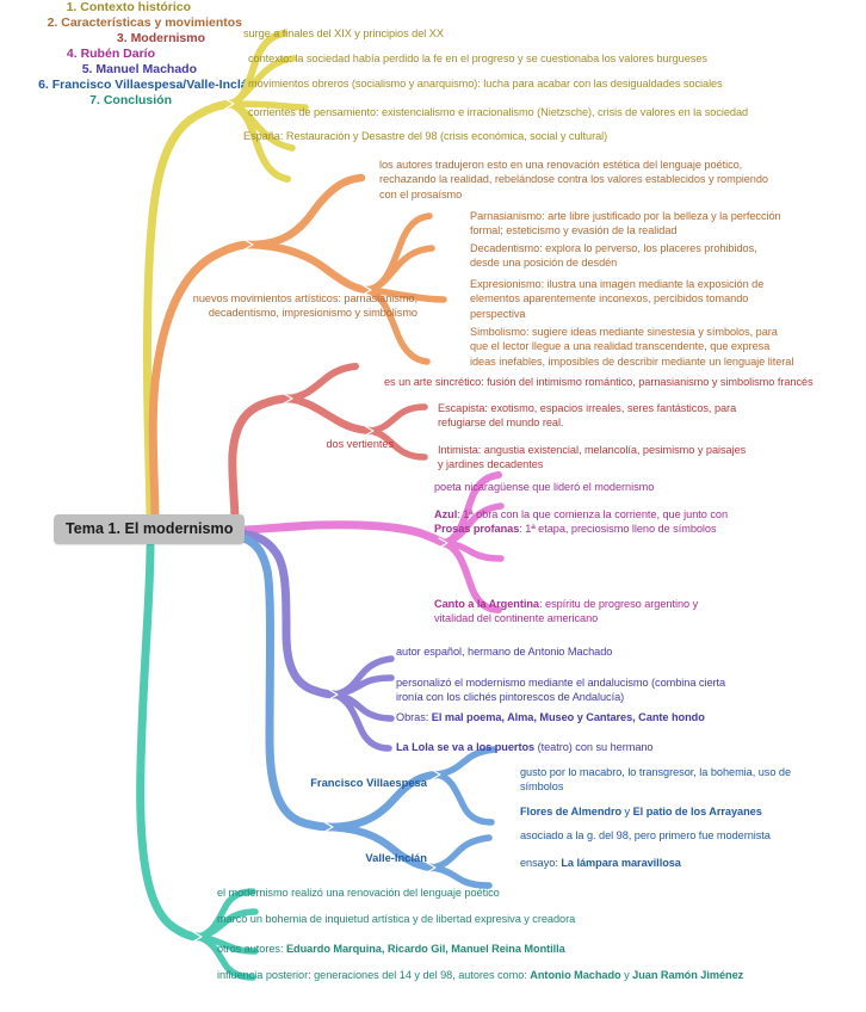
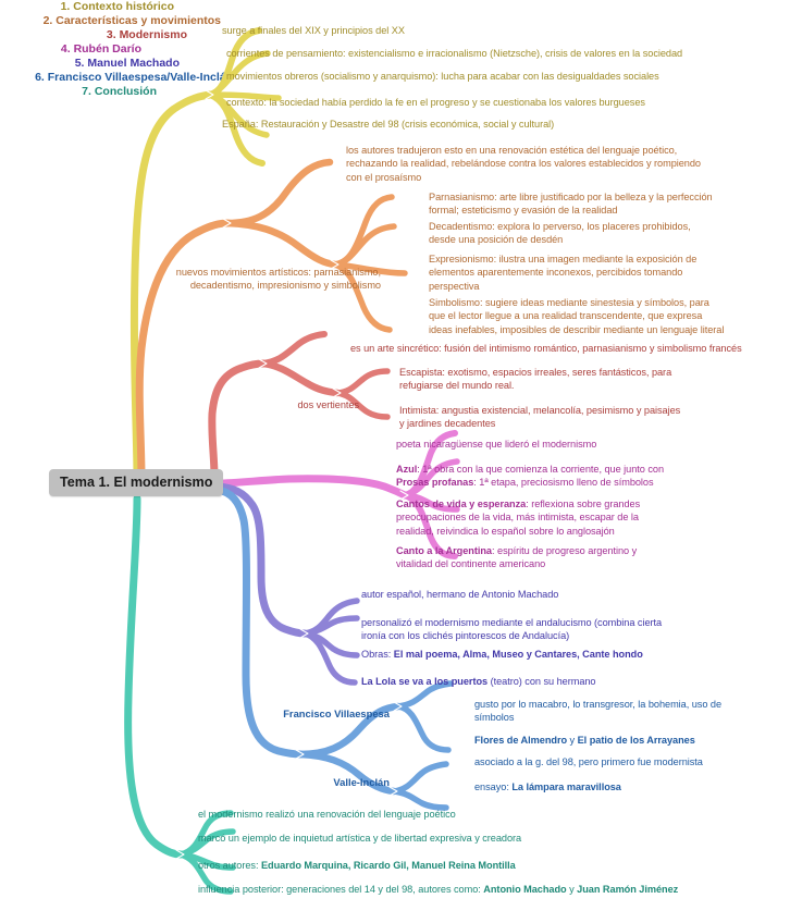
  Tema 1. El modernismo
  1. Contexto histórico
  surge a finales del XIX y principios del XX
- contexto: la sociedad había perdido la fe en el progreso y se cuestionaba los valores burgueses
+ corrientes de pensamiento: existencialismo e irracionalismo (Nietzsche), crisis de valores en la sociedad
  movimientos obreros (socialismo y anarquismo): lucha para acabar con las desigualdades sociales
- corrientes de pensamiento: existencialismo e irracionalismo (Nietzsche), crisis de valores en la sociedad
+ contexto: la sociedad había perdido la fe en el progreso y se cuestionaba los valores burgueses
  España: Restauración y Desastre del 98 (crisis económica, social y cultural)
  2. Características y movimientos
  los autores tradujeron esto en una renovación estética del lenguaje poético,
  rechazando la realidad, rebelándose contra los valores establecidos y rompiendo
  con el prosaísmo
  nuevos movimientos artísticos: parnasianismo,
  decadentismo, impresionismo y simbolismo
  Parnasianismo: arte libre justificado por la belleza y la perfección
  formal; esteticismo y evasión de la realidad
  Decadentismo: explora lo perverso, los placeres prohibidos,
  desde una posición de desdén
  Expresionismo: ilustra una imagen mediante la exposición de
  elementos aparentemente inconexos, percibidos tomando
  perspectiva
  Simbolismo: sugiere ideas mediante sinestesia y símbolos, para
  que el lector llegue a una realidad transcendente, que expresa
  ideas inefables, imposibles de describir mediante un lenguaje literal
  3. Modernismo
  es un arte sincrético: fusión del intimismo romántico, parnasianismo y simbolismo francés
  dos vertientes
  Escapista: exotismo, espacios irreales, seres fantásticos, para
  refugiarse del mundo real.
  Intimista: angustia existencial, melancolía, pesimismo y paisajes
  y jardines decadentes
  4. Rubén Darío
  poeta nicaragüense que lideró el modernismo
  Azul: 1ª obra con la que comienza la corriente, que junto con
  Prosas profanas: 1ª etapa, preciosismo lleno de símbolos
+ Cantos de vida y esperanza: reflexiona sobre grandes
+ preocupaciones de la vida, más intimista, escapar de la
+ realidad, reivindica lo español sobre lo anglosajón
  Canto a la Argentina: espíritu de progreso argentino y
  vitalidad del continente americano
  5. Manuel Machado
  autor español, hermano de Antonio Machado
  personalizó el modernismo mediante el andalucismo (combina cierta
  ironía con los clichés pintorescos de Andalucía)
  Obras: El mal poema, Alma, Museo y Cantares, Cante hondo
  La Lola se va a los puertos (teatro) con su hermano
  6. Francisco Villaespesa/Valle-Incl
  Francisco Villaespesa
  Valle-Inclán
  gusto por lo macabro, lo transgresor, la bohemia, uso de
  símbolos
  Flores de Almendro y El patio de los Arrayanes
  asociado a la g. del 98, pero primero fue modernista
  ensayo: La lámpara maravillosa
  7. Conclusión
  el modernismo realizó una renovación del lenguaje poético
- marcó un bohemia de inquietud artística y de libertad expresiva y creadora
+ marcó un ejemplo de inquietud artística y de libertad expresiva y creadora
  otros autores: Eduardo Marquina, Ricardo Gil, Manuel Reina Montilla
  influencia posterior: generaciones del 14 y del 98, autores como: Antonio Machado y Juan Ramón Jiménez
